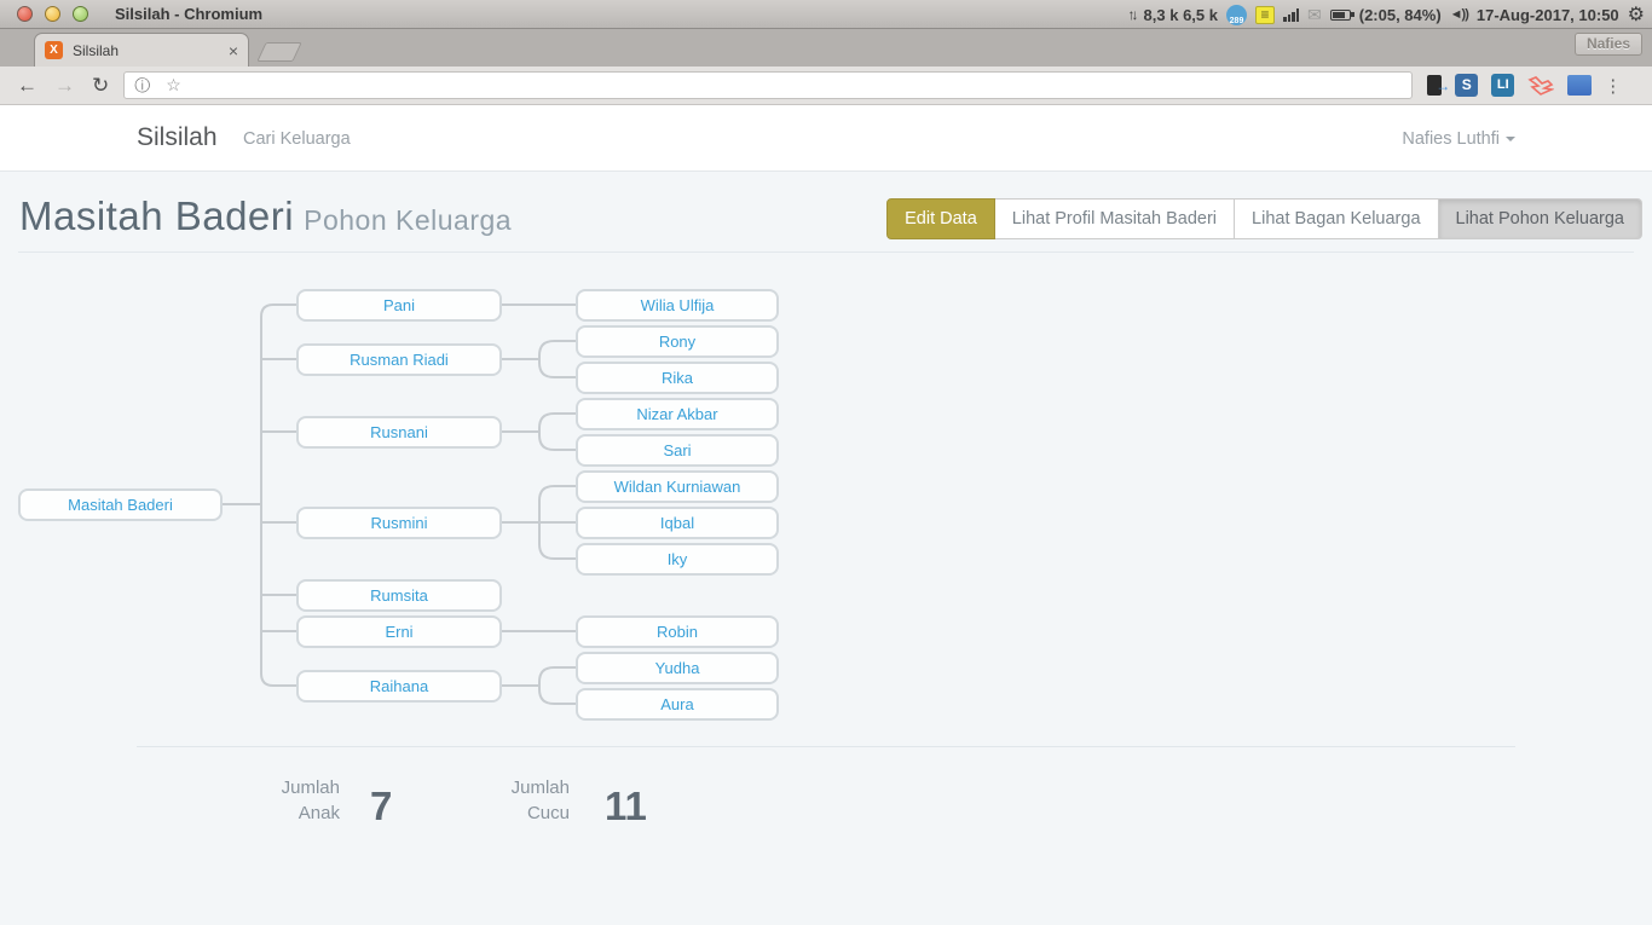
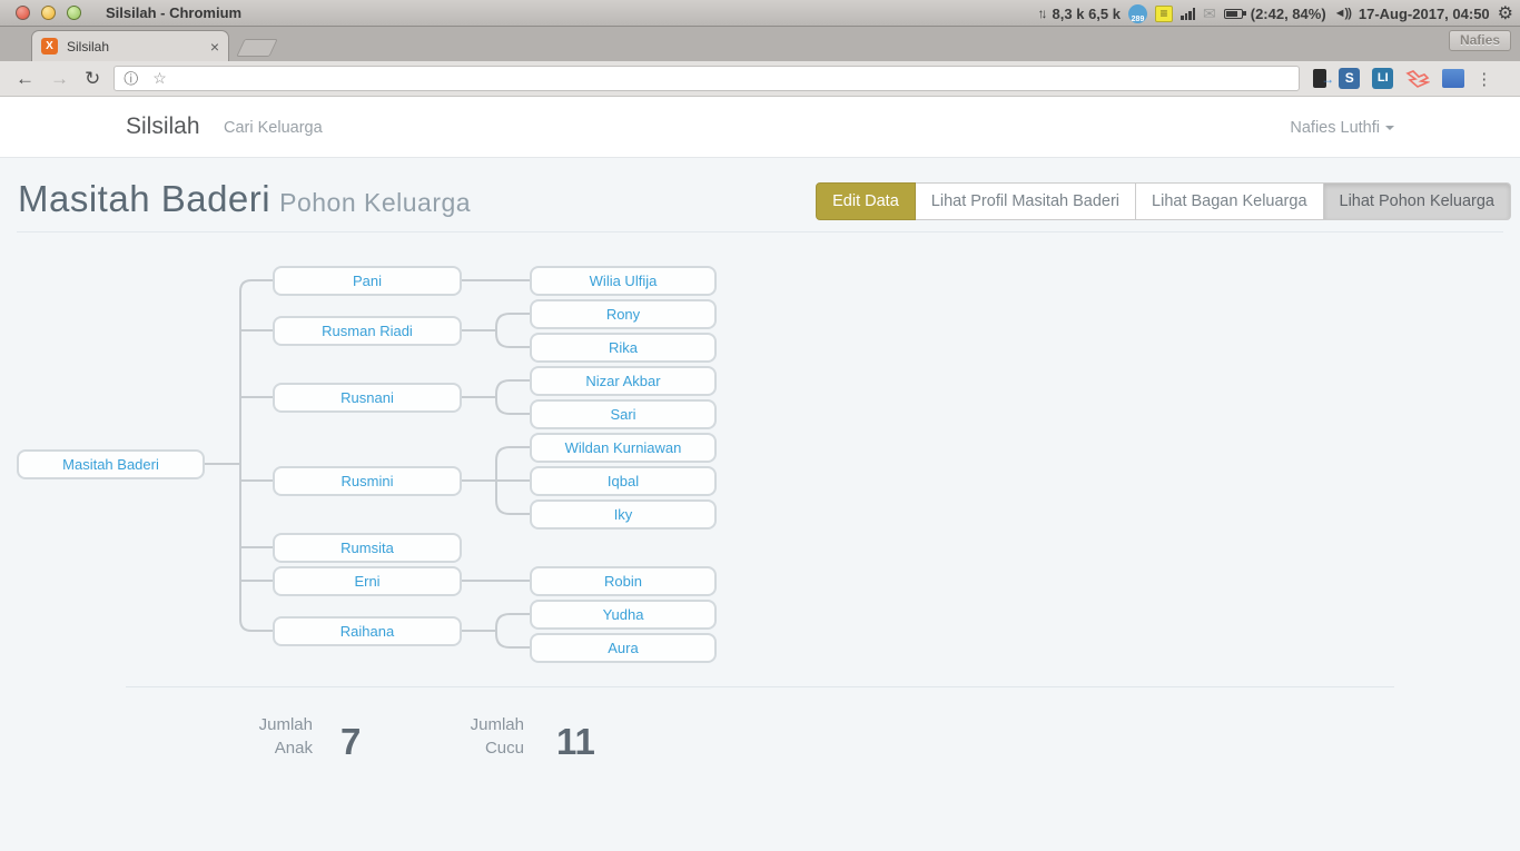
  Silsilah - Chromium
  ↑↓
  8,3 k 6,5 k
  ≡
  ✉
- (2:05, 84%)
+ (2:42, 84%)
  ◄))
- 17-Aug-2017, 10:50
+ 17-Aug-2017, 04:50
  ⚙
  Nafies
  X
  Silsilah
  ×
  ←
  →
  ↻
  ⓘ
  ☆
  S
  LI
  ⋮
  Silsilah
  Cari Keluarga
  Nafies Luthfi
  Masitah Baderi Pohon Keluarga
  Edit Data
  Lihat Profil Masitah Baderi
  Lihat Bagan Keluarga
  Lihat Pohon Keluarga
  Jumlah
  Anak
  7
  Jumlah
  Cucu
  11
  Masitah Baderi
  Pani
  Rusman Riadi
  Rusnani
  Rusmini
  Rumsita
  Erni
  Raihana
  Wilia Ulfija
  Rony
  Rika
  Nizar Akbar
  Sari
  Wildan Kurniawan
  Iqbal
  Iky
  Robin
  Yudha
  Aura
